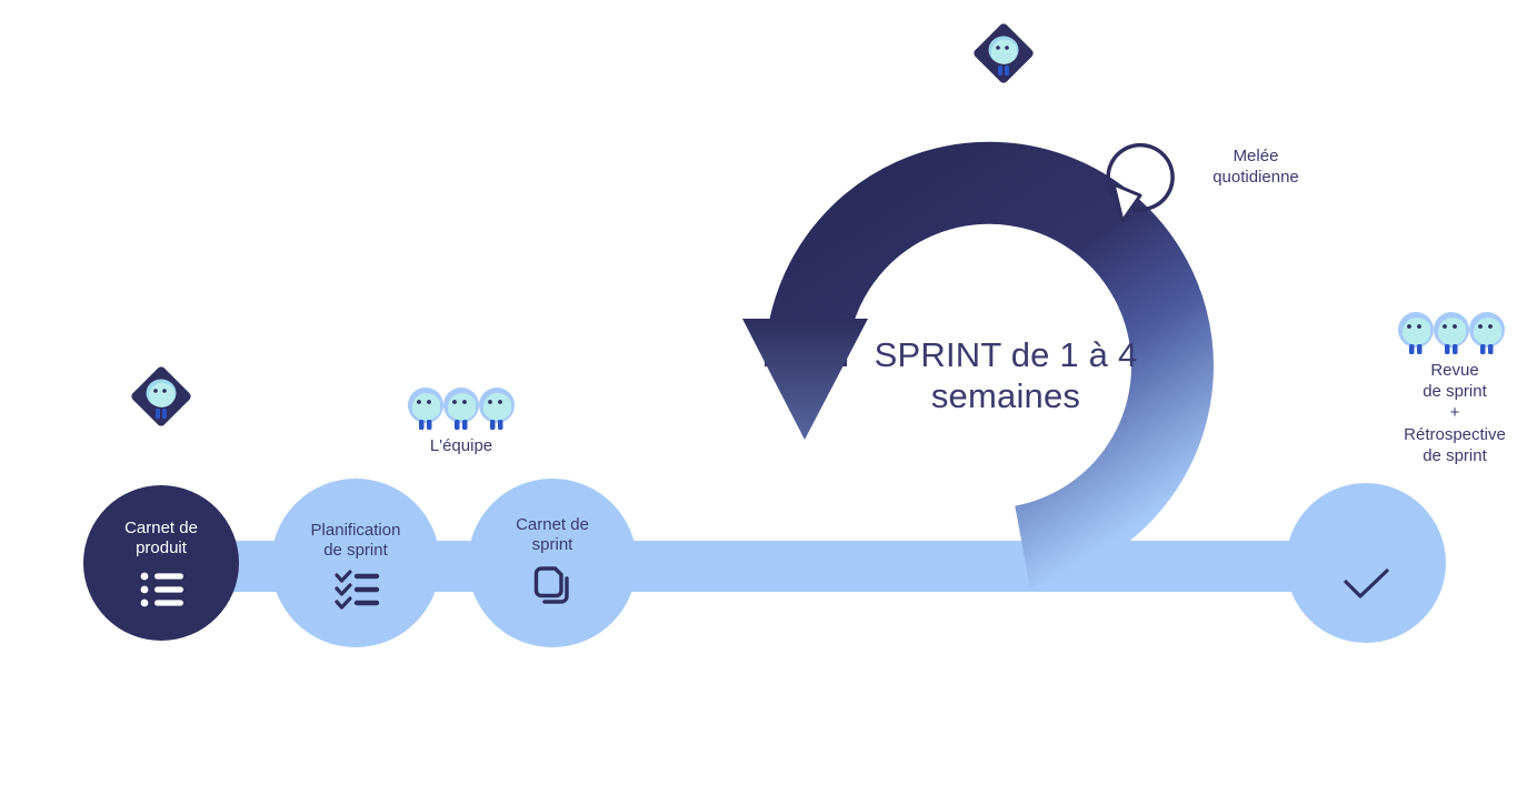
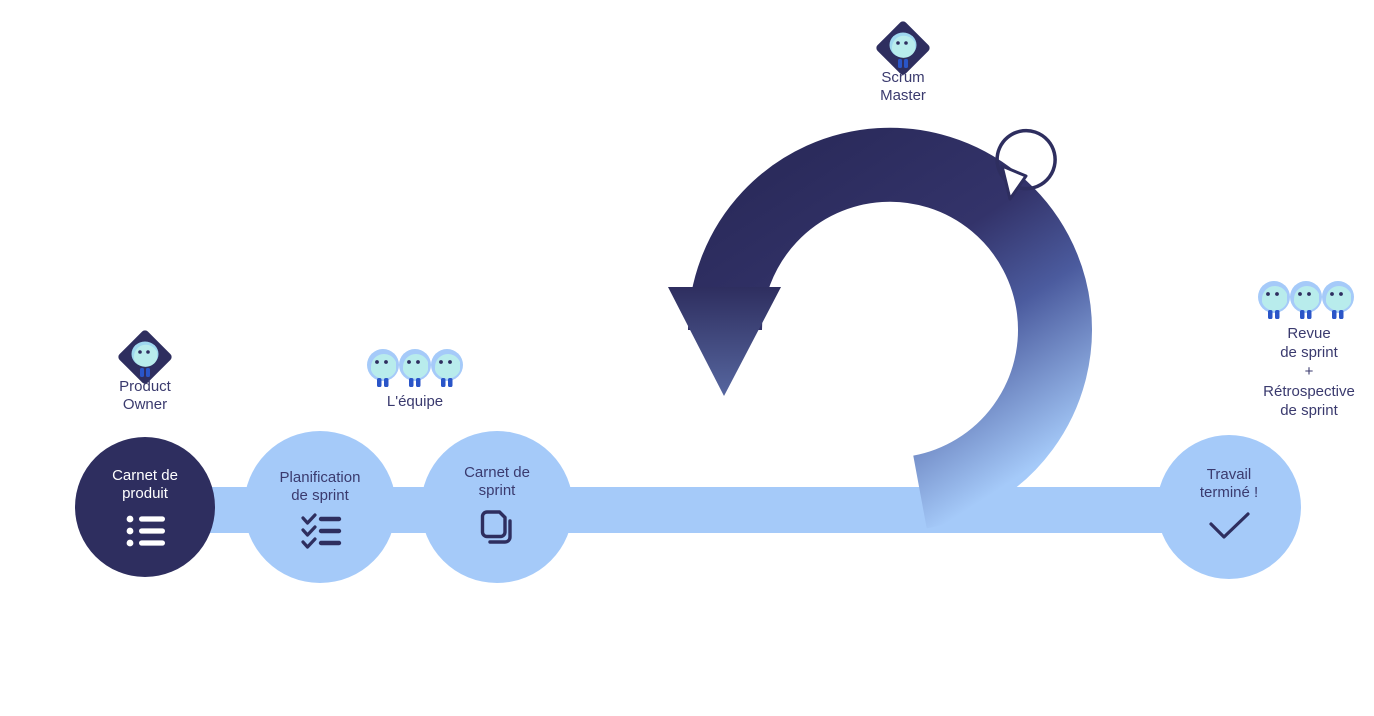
+ Product
+ Owner
+ Scrum
+ Master
  L'équipe
  Revue
  de sprint
  +
  Rétrospective
  de sprint
- Melée
- quotidienne
- SPRINT de 1 à 4
- semaines
  Carnet de
  produit
  Planification
  de sprint
  Carnet de
  sprint
+ Travail
+ terminé !
